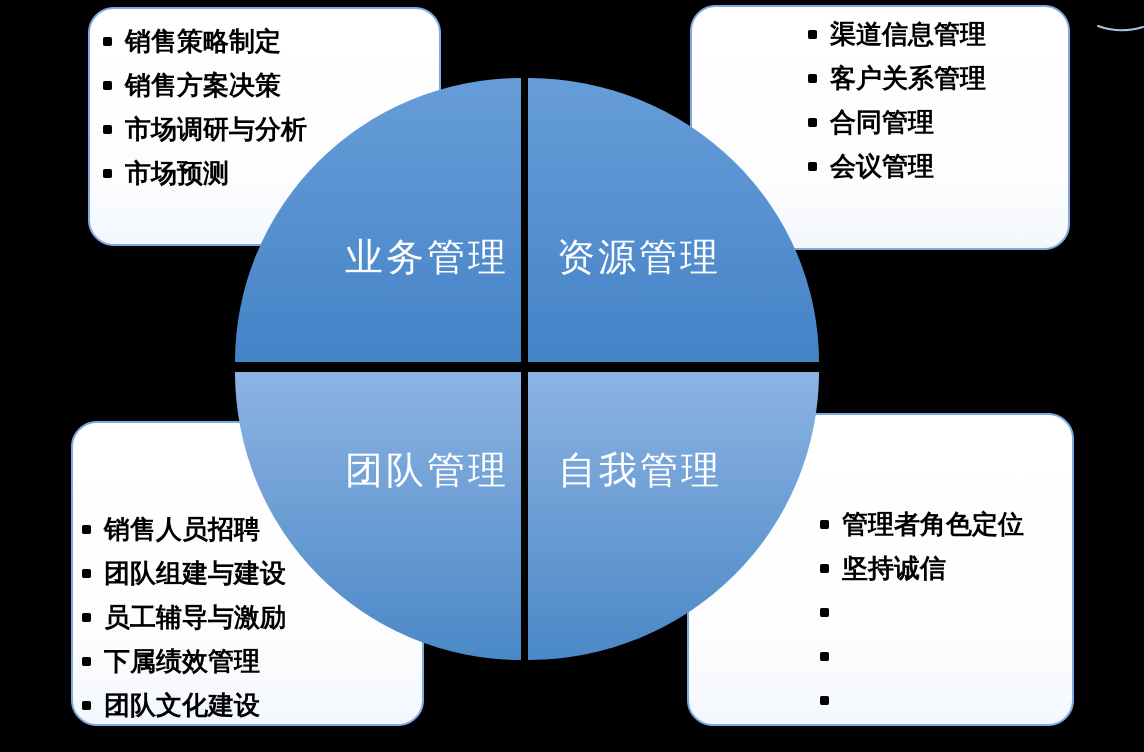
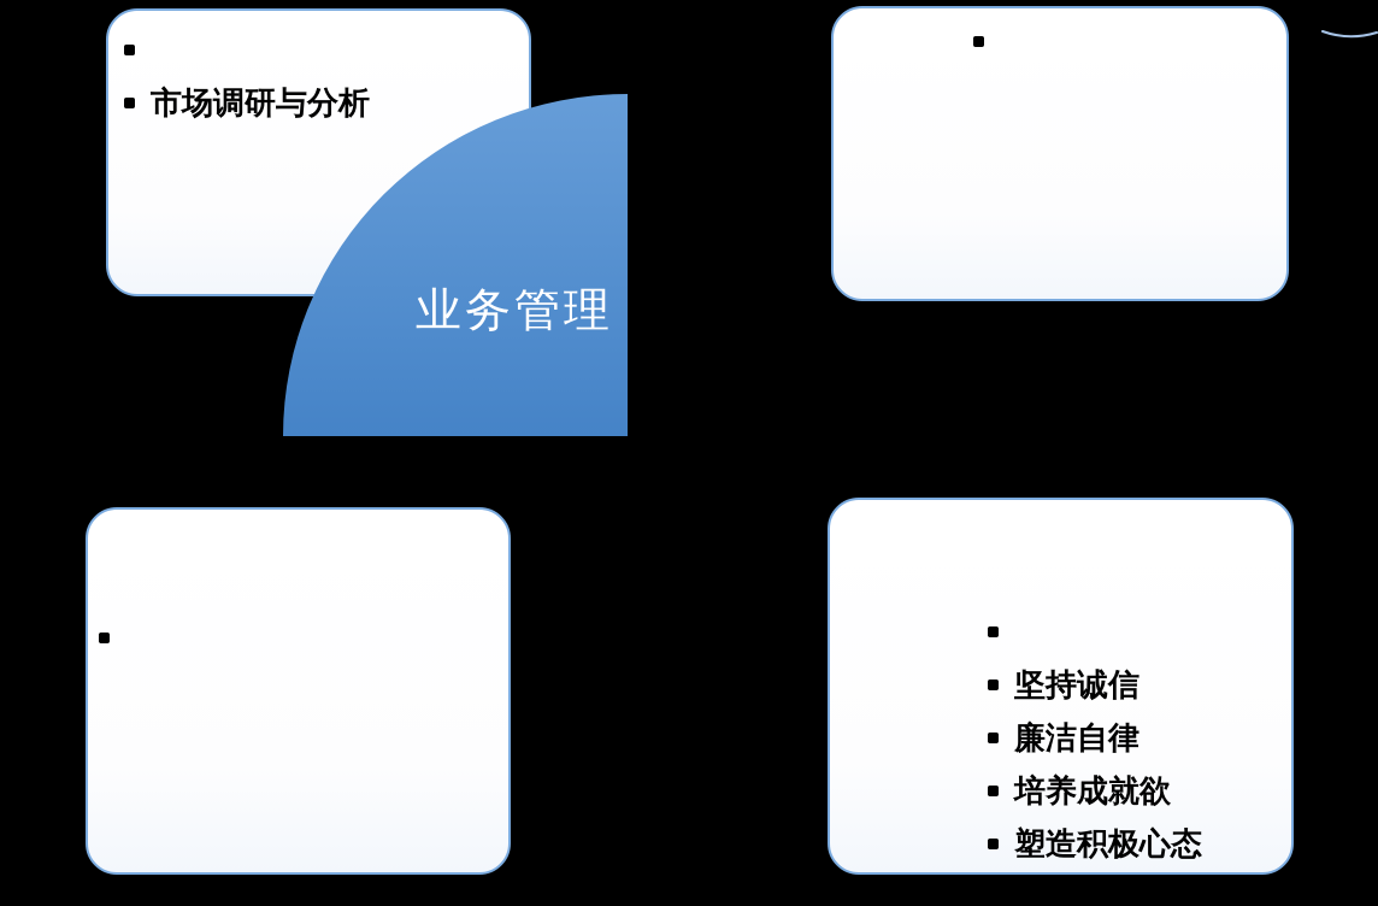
- 销售策略制定
- 销售方案决策
  市场调研与分析
- 市场预测
- 渠道信息管理
- 客户关系管理
- 合同管理
- 会议管理
- 销售人员招聘
- 团队组建与建设
- 员工辅导与激励
- 下属绩效管理
- 团队文化建设
- 管理者角色定位
  坚持诚信
+ 廉洁自律
+ 培养成就欲
+ 塑造积极心态
  业务管理
- 资源管理
- 团队管理
- 自我管理
